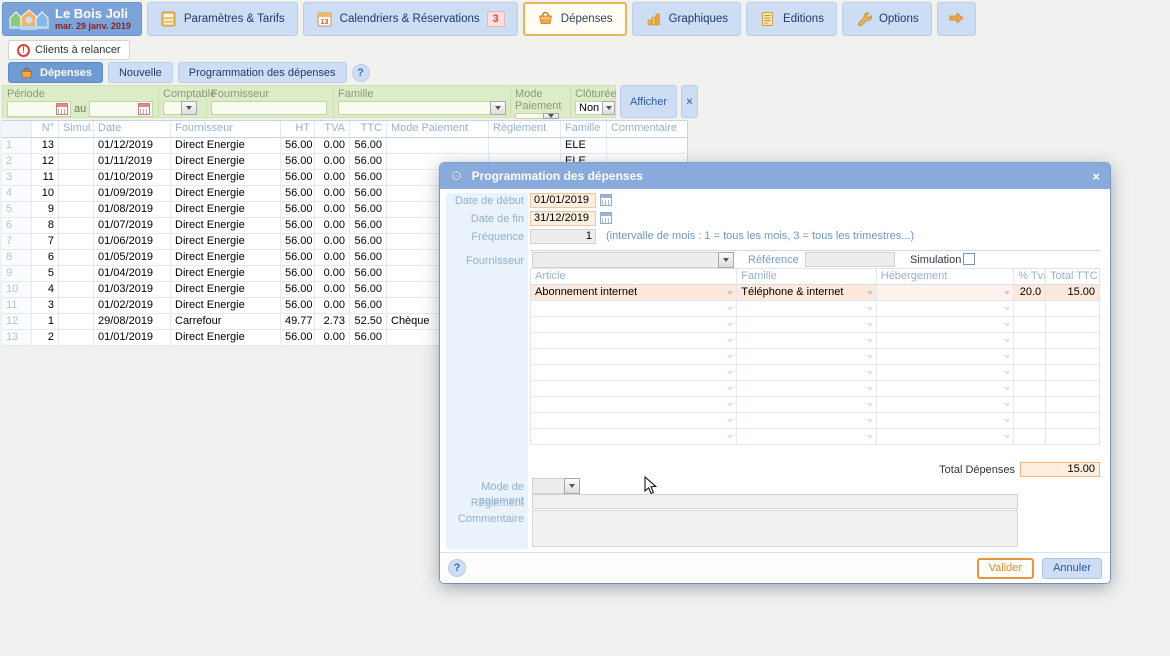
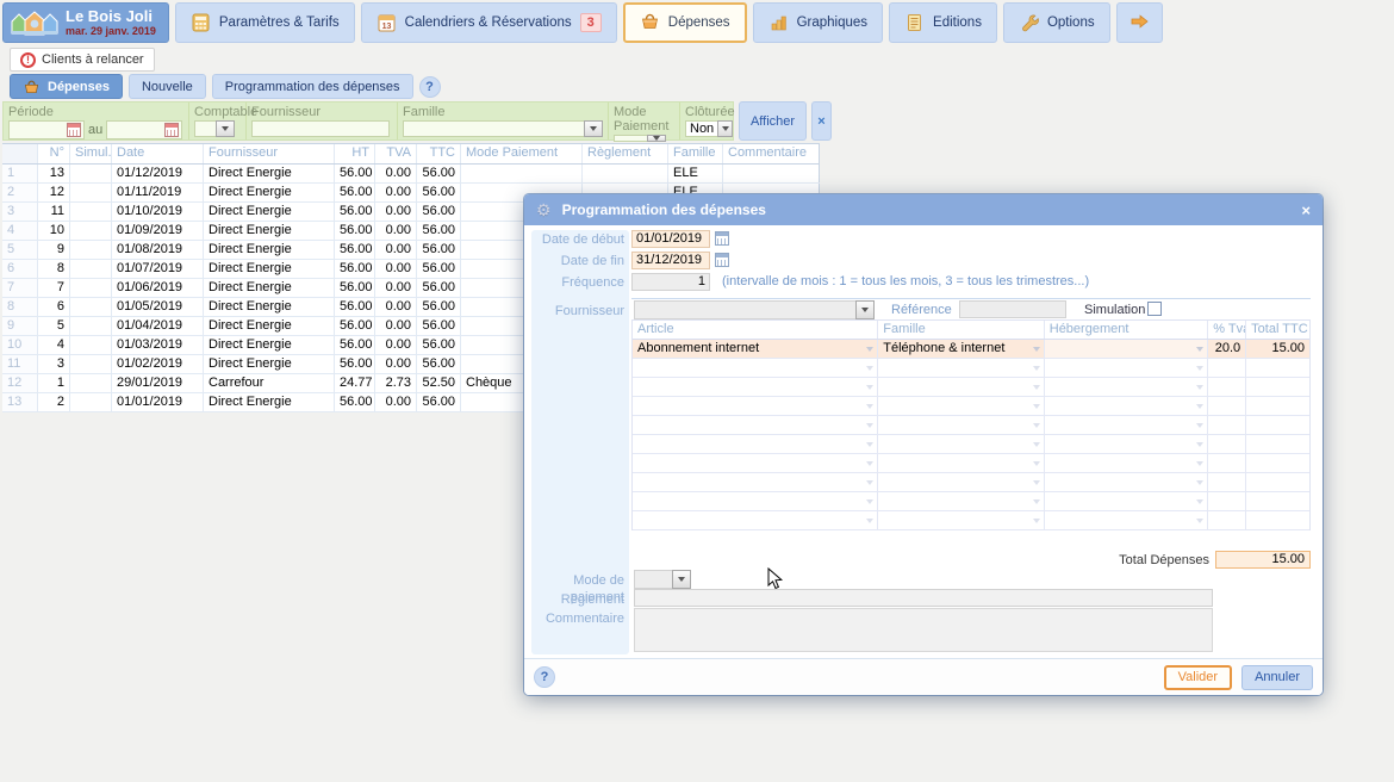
  Le Bois Joli
  mar. 29 janv. 2019
  Paramètres & Tarifs
  Calendriers & Réservations
  3
  Dépenses
  Graphiques
  Editions
  Options
  !
  Clients à relancer
  Dépenses
  Nouvelle
  Programmation des dépenses
  ?
  Période
  au
  Comptab
  Fournisseur
  Famille
  Mode Paiement
  Clôturée
  Non
  Afficher
  ×
  N°
  Simul.
  Date
  Fournisseur
  HT
  TVA
  TTC
  Mode Paiement
  Règlement
  Famille
  Commentaire
  1
  13
  01/12/2019
  Direct Energie
  56.00
  0.00
  56.00
  ELE
  2
  12
  01/11/2019
  Direct Energie
  56.00
  0.00
  56.00
  ELE
  3
  11
  01/10/2019
  Direct Energie
  56.00
  0.00
  56.00
  4
  10
  01/09/2019
  Direct Energie
  56.00
  0.00
  56.00
  5
  9
  01/08/2019
  Direct Energie
  56.00
  0.00
  56.00
  6
  8
  01/07/2019
  Direct Energie
  56.00
  0.00
  56.00
  7
  7
  01/06/2019
  Direct Energie
  56.00
  0.00
  56.00
  8
  6
  01/05/2019
  Direct Energie
  56.00
  0.00
  56.00
  9
  5
  01/04/2019
  Direct Energie
  56.00
  0.00
  56.00
  10
  4
  01/03/2019
  Direct Energie
  56.00
  0.00
  56.00
  11
  3
  01/02/2019
  Direct Energie
  56.00
  0.00
  56.00
  12
  1
- 29/08/2019
+ 29/01/2019
  Carrefour
- 49.77
+ 24.77
  2.73
  52.50
  Chèque
  13
  2
  01/01/2019
  Direct Energie
  56.00
  0.00
  56.00
  ⚙
  Programmation des dépenses
  ×
  Date de début
  01/01/2019
  Date de fin
  31/12/2019
  Fréquence
  1
  (intervalle de mois : 1 = tous les mois, 3 = tous les trimestres...)
  Fournisseur
  Référence
  Simulation
  Article
  Famille
  Hébergement
  % Tv
  Total TTC
  Abonnement internet
  Téléphone & internet
  20.0
  15.00
  Total Dépenses
  15.00
  Mode de paiement
  Règlement
  Commentaire
  ?
  Valider
  Annuler
